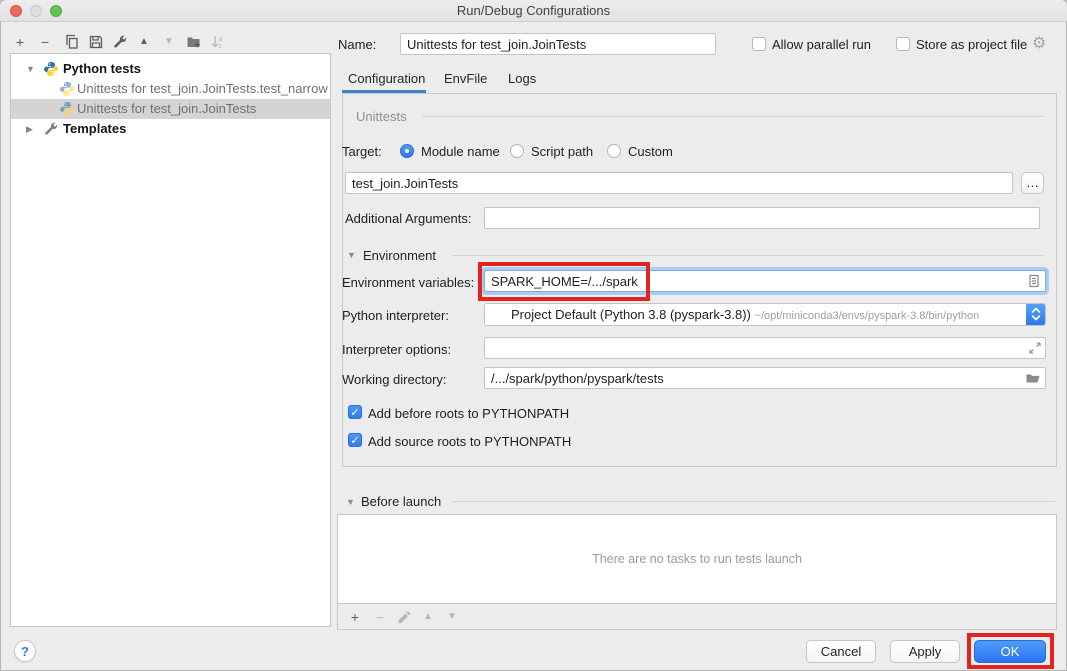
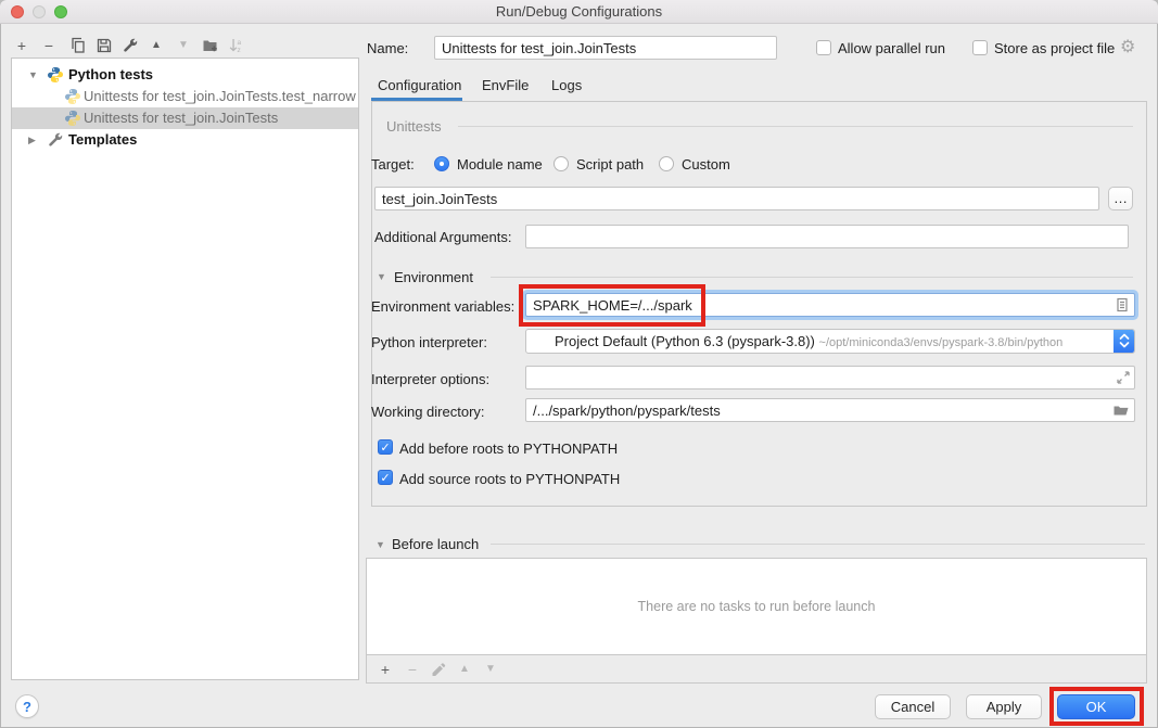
  Run/Debug Configurations
  +
  −
  ▲
  ▼
  ▼
  Python tests
  Unittests for test_join.JoinTests.test_narrow
  Unittests for test_join.JoinTests
  ▶
  Templates
  Name:
  Unittests for test_join.JoinTests
  Allow parallel run
  Store as project file
  ⚙
  Configuration
  EnvFile
  Logs
  Unittests
  Target:
  Module name
  Script path
  Custom
  test_join.JoinTests
  …
  Additional Arguments:
  ▼
  Environment
  Environment variables:
  SPARK_HOME=/.../spark
  Python interpreter:
- Project Default (Python 3.8 (pyspark-3.8)) ~/opt/miniconda3/envs/pyspark-3.8/bin/python
+ Project Default (Python 6.3 (pyspark-3.8)) ~/opt/miniconda3/envs/pyspark-3.8/bin/python
  Interpreter options:
  Working directory:
  /.../spark/python/pyspark/tests
  ✓
  Add before roots to PYTHONPATH
  ✓
  Add source roots to PYTHONPATH
  ▼
  Before launch
- There are no tasks to run tests launch
+ There are no tasks to run before launch
  +
  −
  ▲
  ▼
  ?
  Cancel
  Apply
  OK
